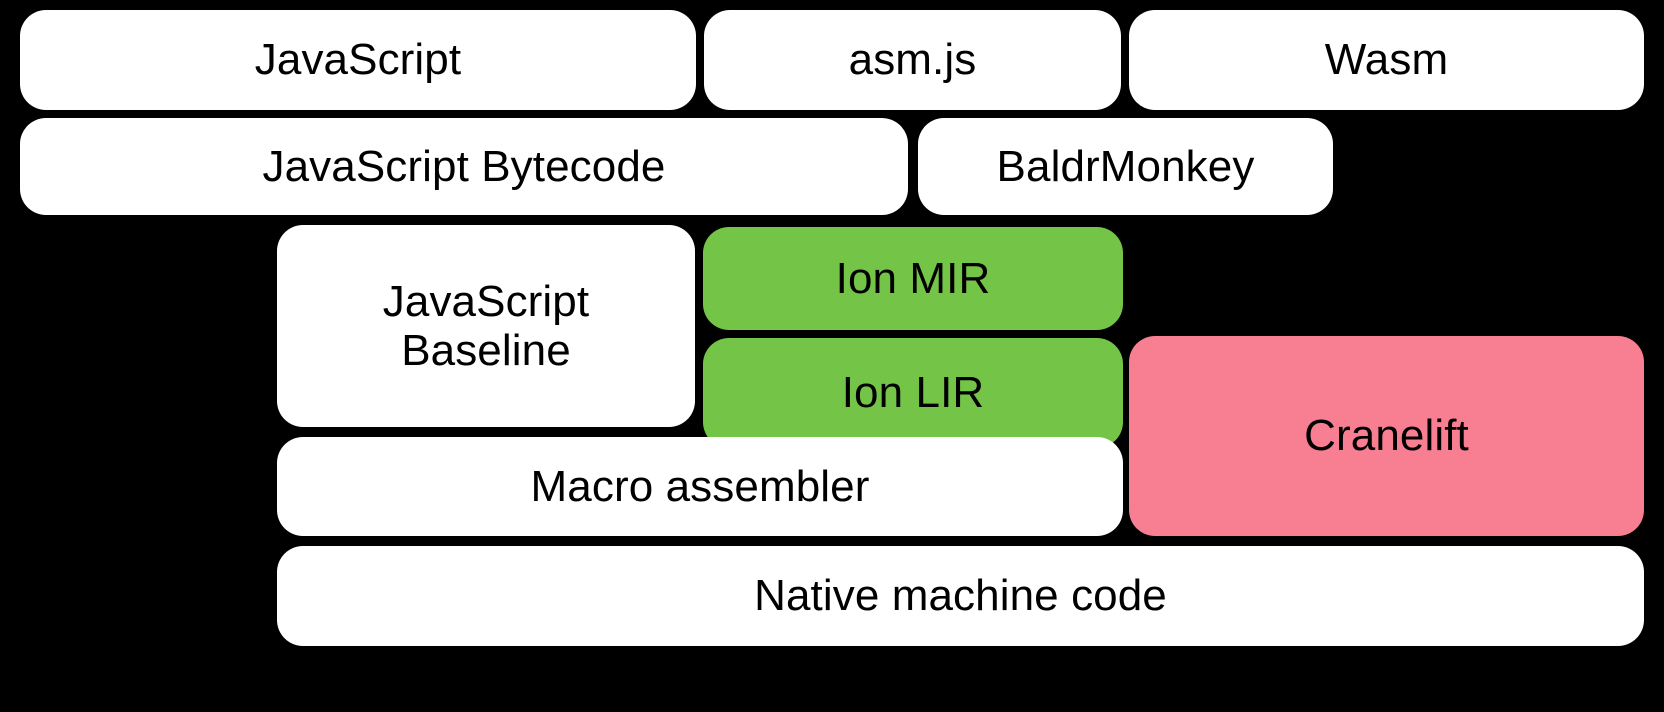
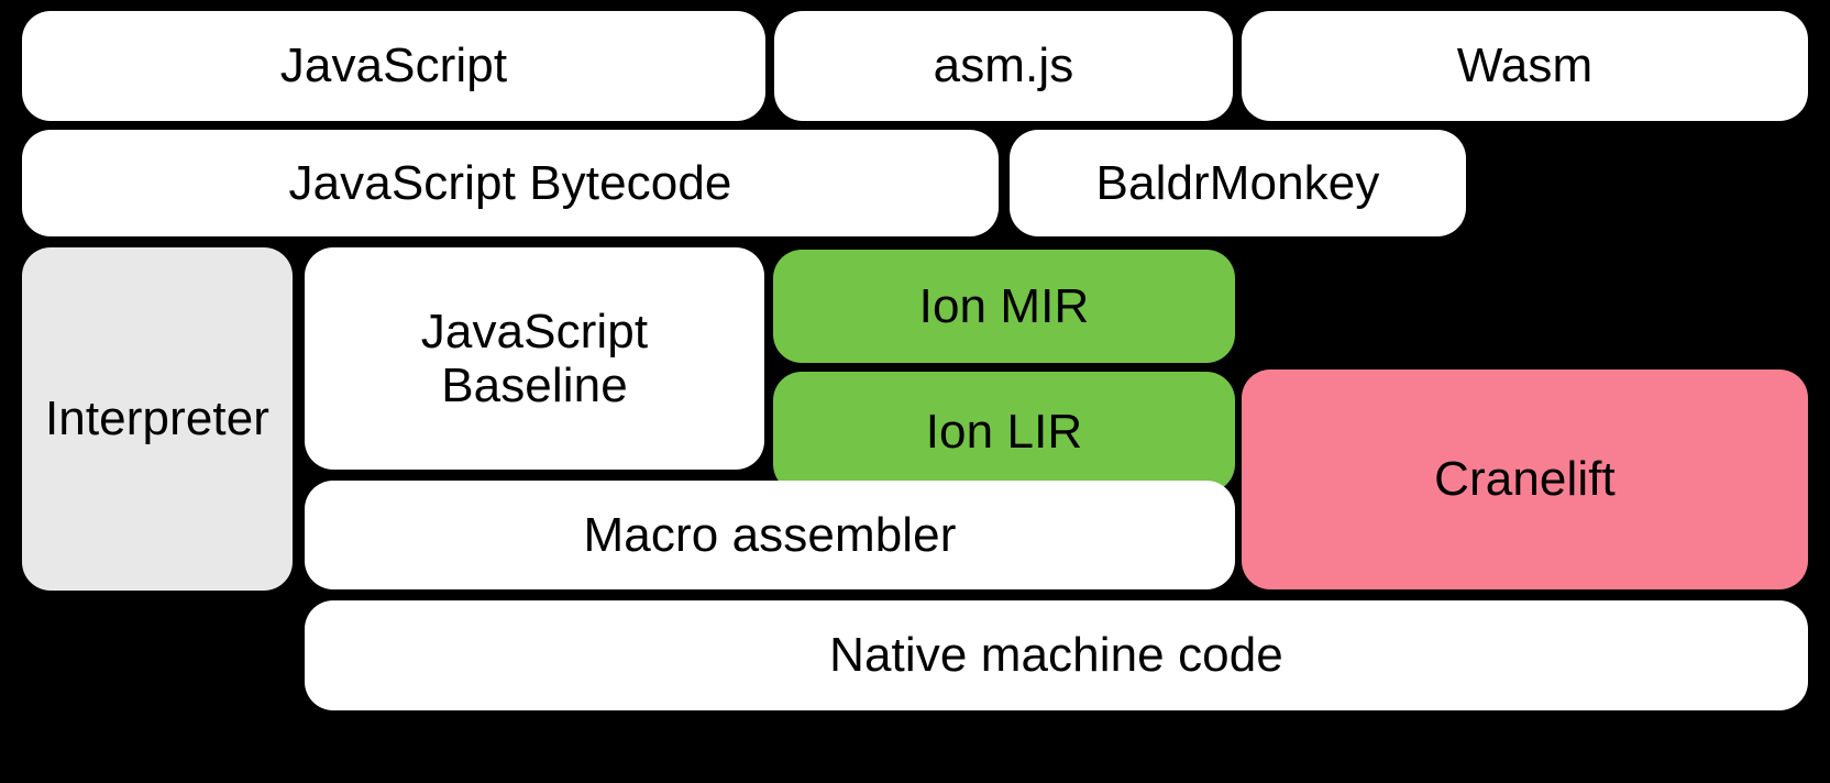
  JavaScript
  asm.js
  Wasm
  JavaScript Bytecode
  BaldrMonkey
+ Interpreter
  JavaScript
  Baseline
  Ion MIR
  Ion LIR
  Macro assembler
  Cranelift
  Native machine code
